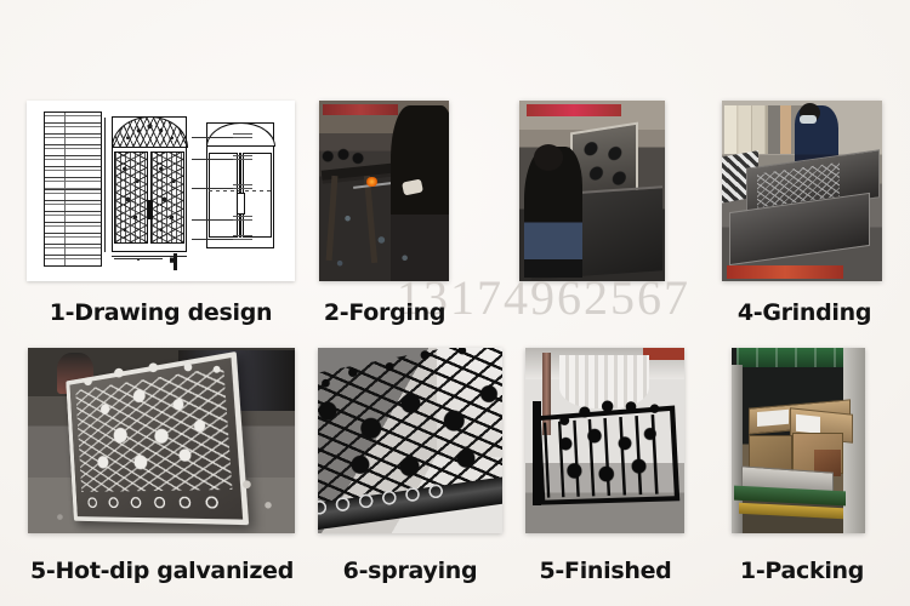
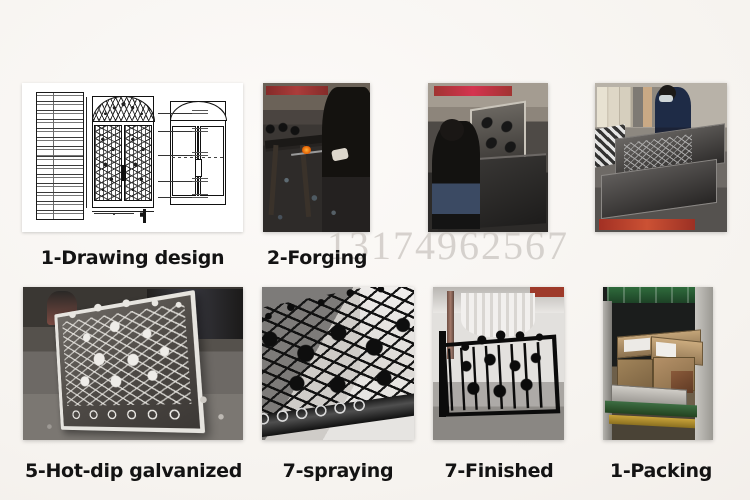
  1-Drawing design
  2-Forging
- 4-Grinding
  13174962567
  5-Hot-dip galvanized
- 6-spraying
+ 7-spraying
- 5-Finished
+ 7-Finished
  1-Packing
